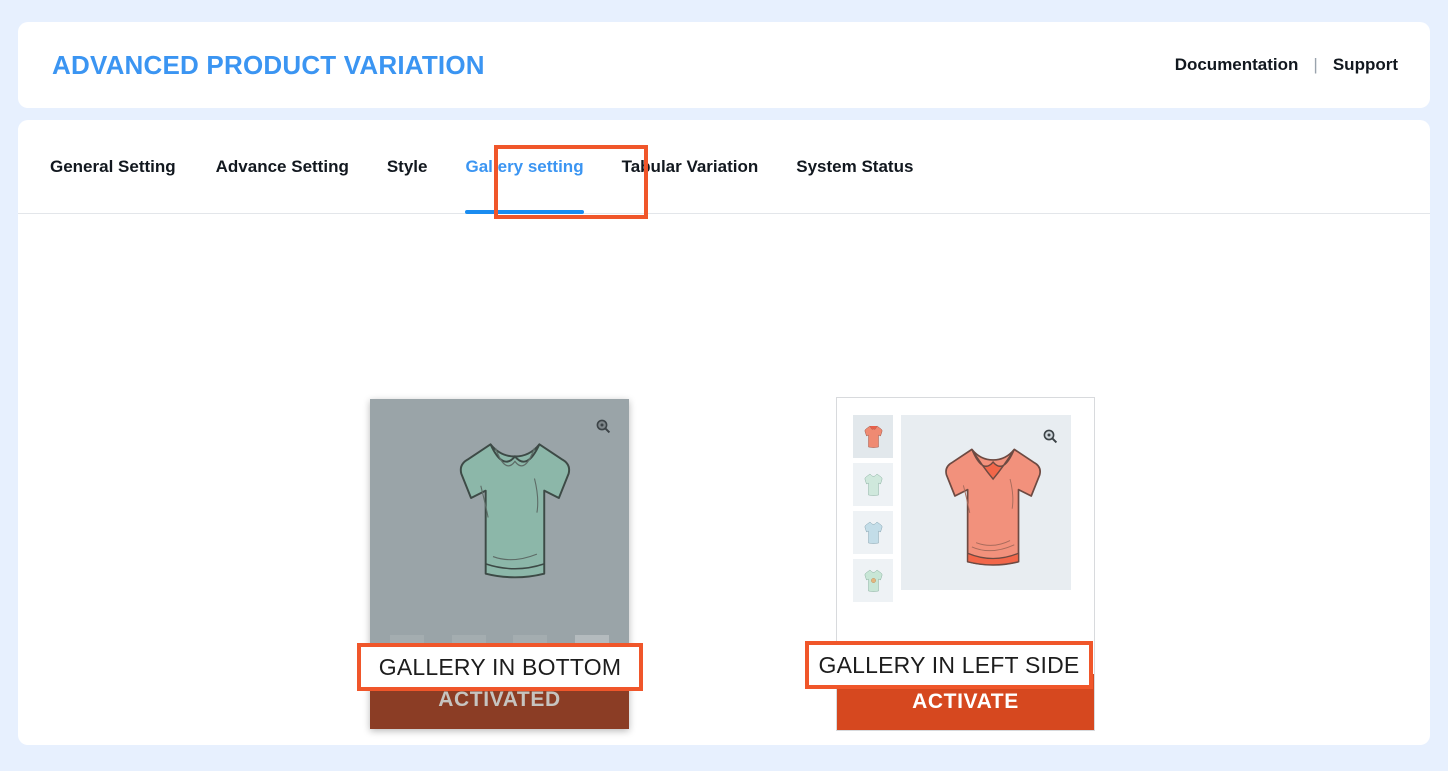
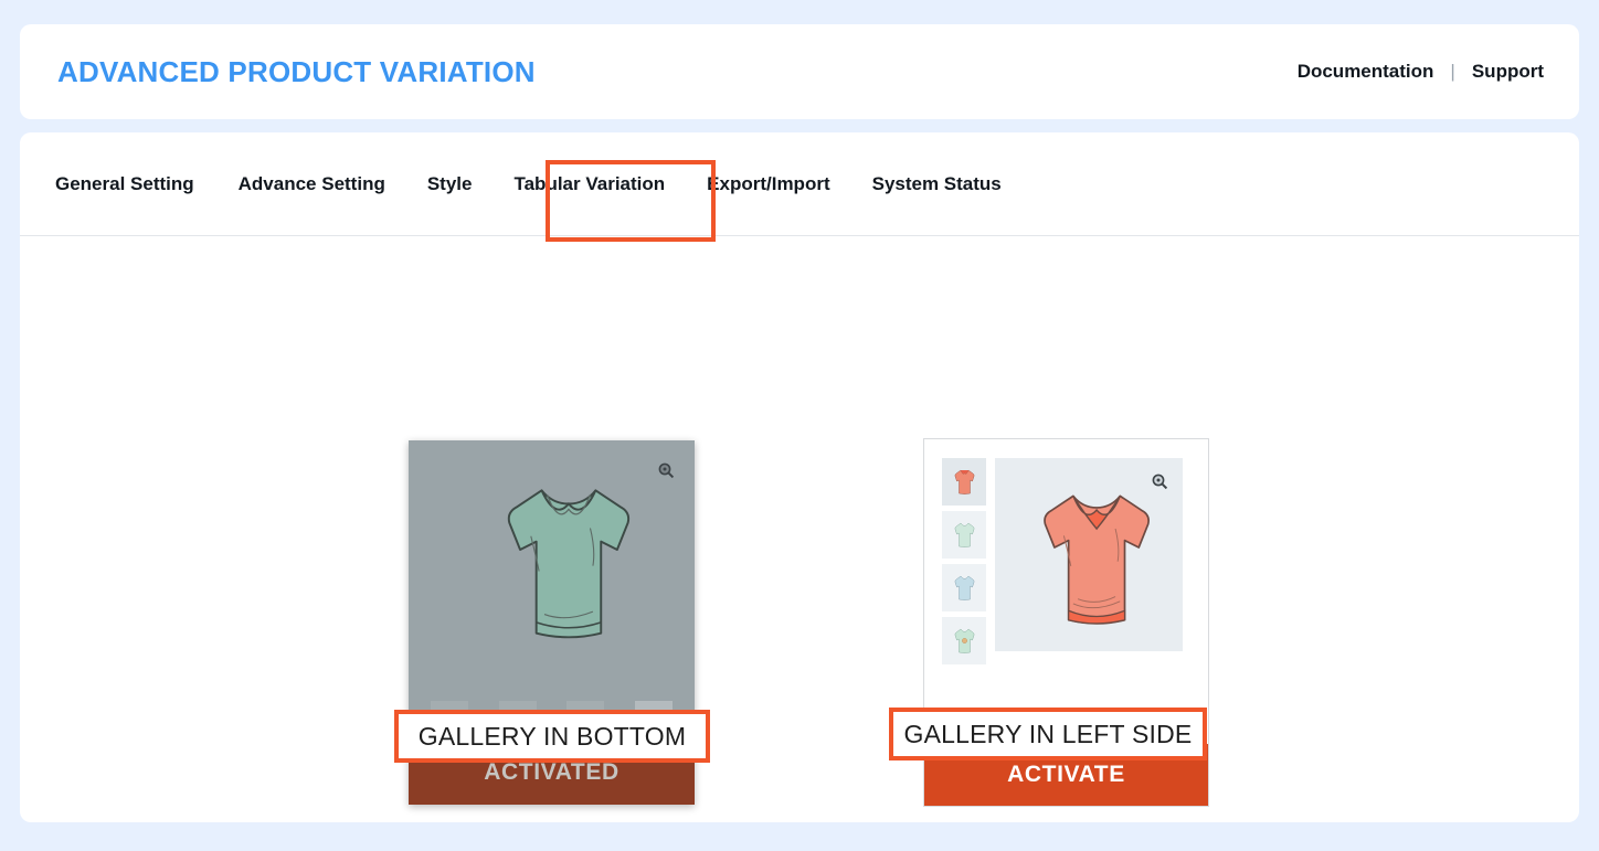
  ADVANCED PRODUCT VARIATION
  Documentation
  |
  Support
  General Setting
  Advance Setting
  Style
- Gallery setting
  Tabular Variation
+ Export/Import
  System Status
  ACTIVATED
  ACTIVATE
  GALLERY IN BOTTOM
  GALLERY IN LEFT SIDE
